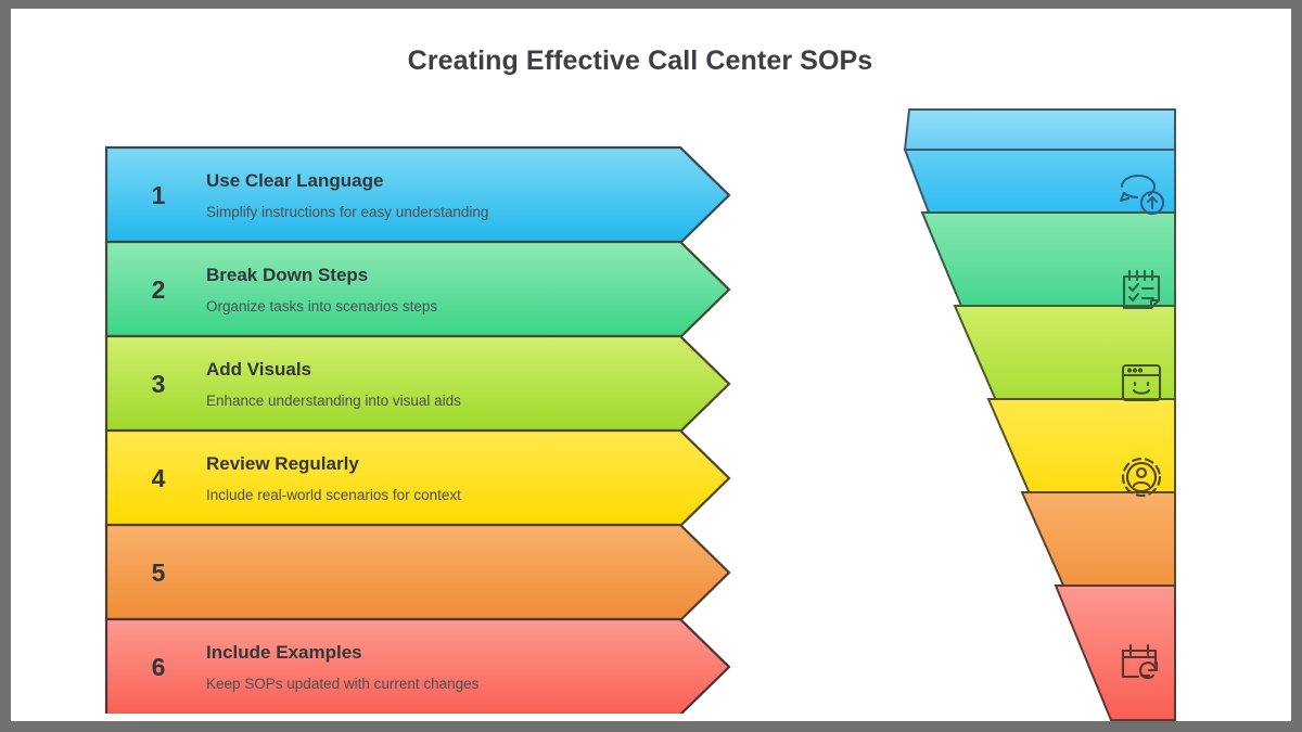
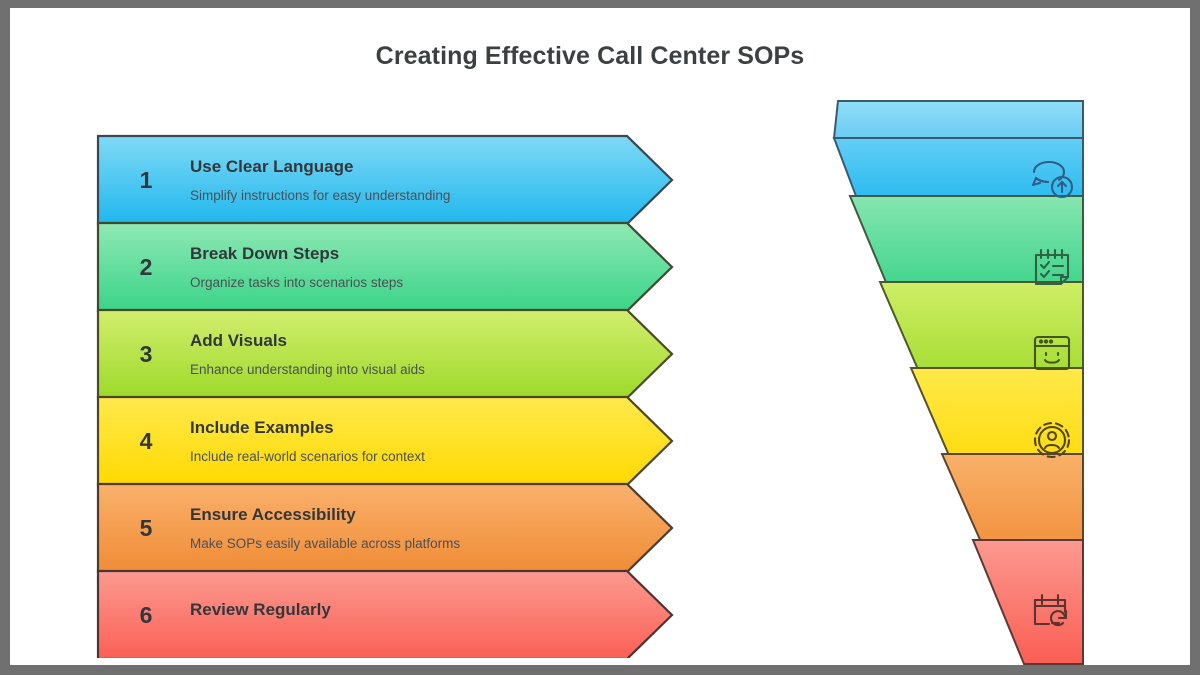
  Creating Effective Call Center SOPs
  1
  Use Clear Language
  Simplify instructions for easy understanding
  2
  Break Down Steps
  Organize tasks into scenarios steps
  3
  Add Visuals
  Enhance understanding into visual aids
  4
- Review Regularly
+ Include Examples
  Include real-world scenarios for context
  5
+ Ensure Accessibility
+ Make SOPs easily available across platforms
  6
- Include Examples
+ Review Regularly
- Keep SOPs updated with current changes
